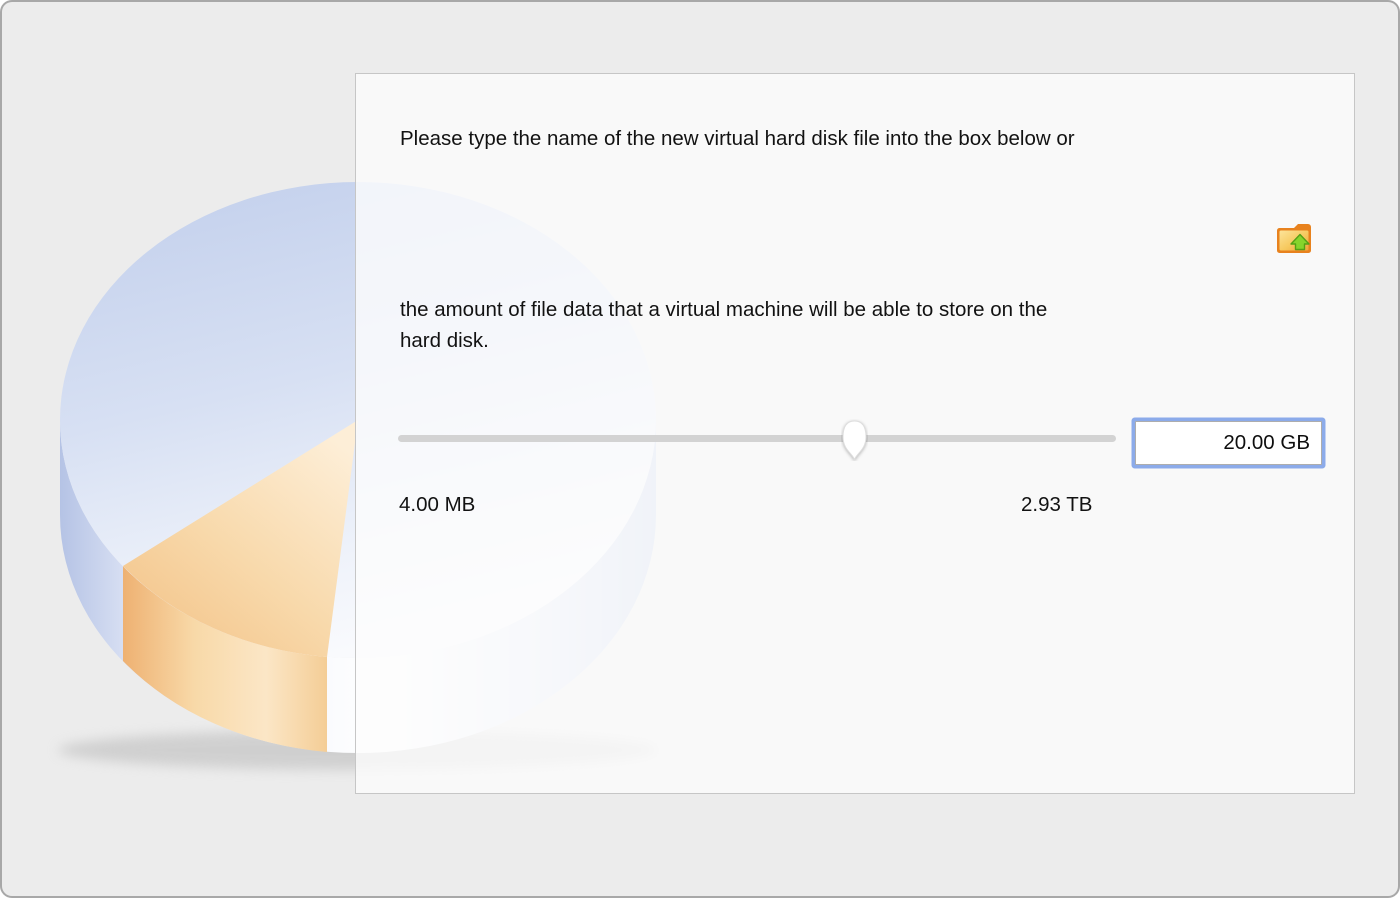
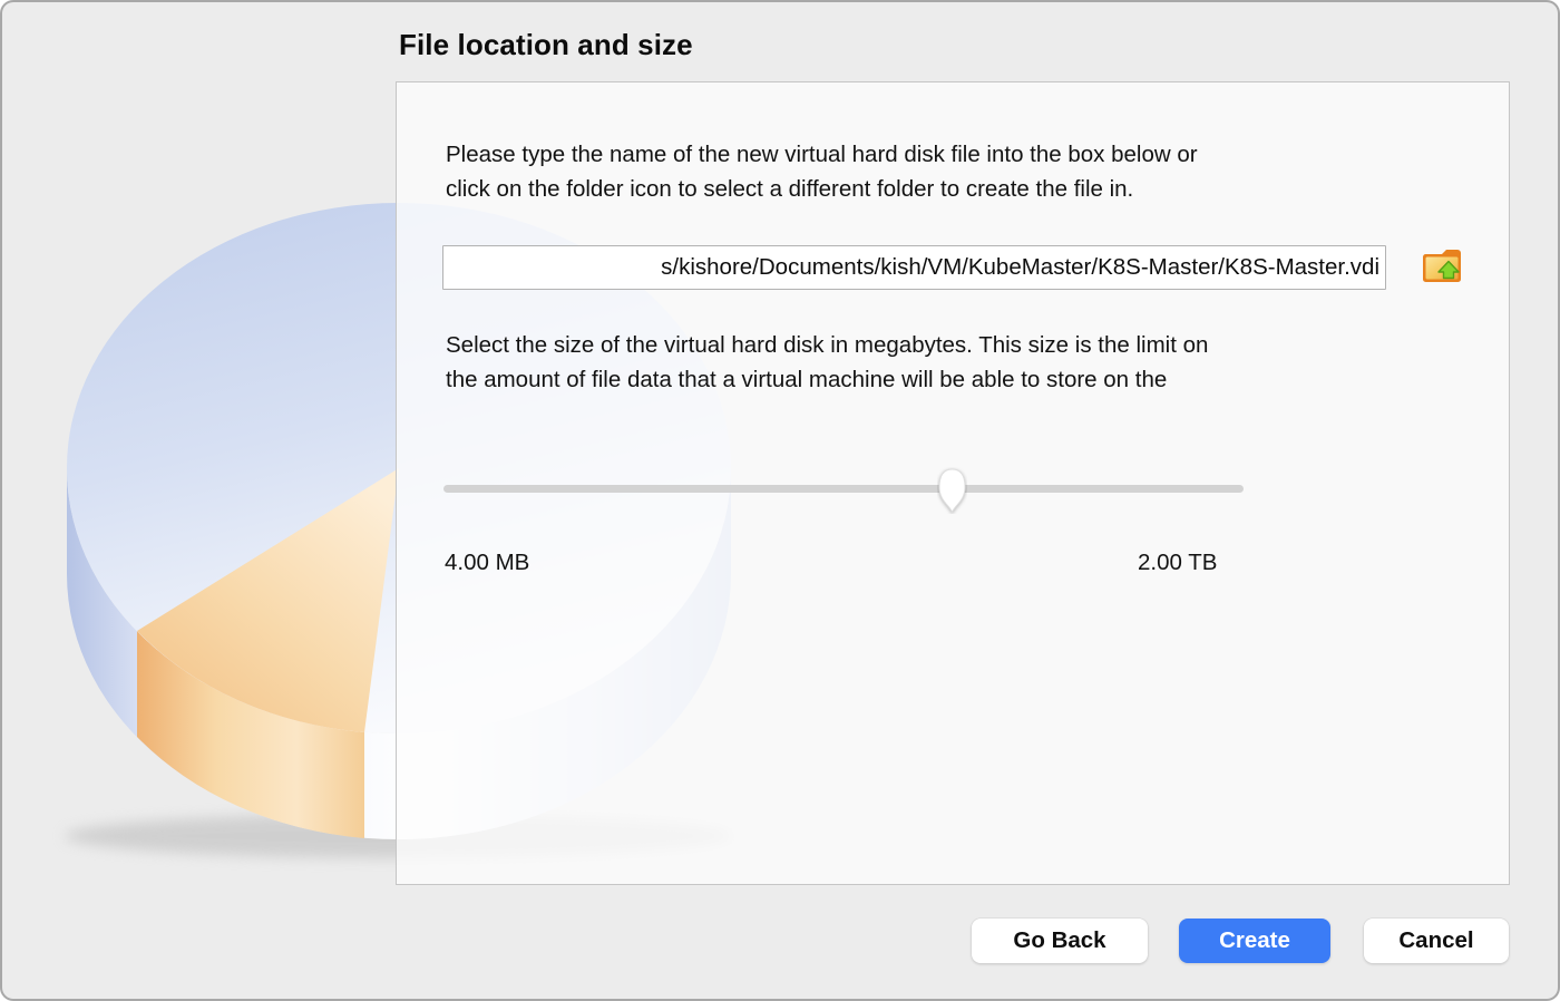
+ File location and size
  Please type the name of the new virtual hard disk file into the box below or
+ click on the folder icon to select a different folder to create the file in.
+ s/kishore/Documents/kish/VM/KubeMaster/K8S-Master/K8S-Master.vdi
+ Select the size of the virtual hard disk in megabytes. This size is the limit on
  the amount of file data that a virtual machine will be able to store on the
- hard disk.
- 20.00 GB
  4.00 MB
- 2.93 TB
+ 2.00 TB
+ Go Back
+ Create
+ Cancel
